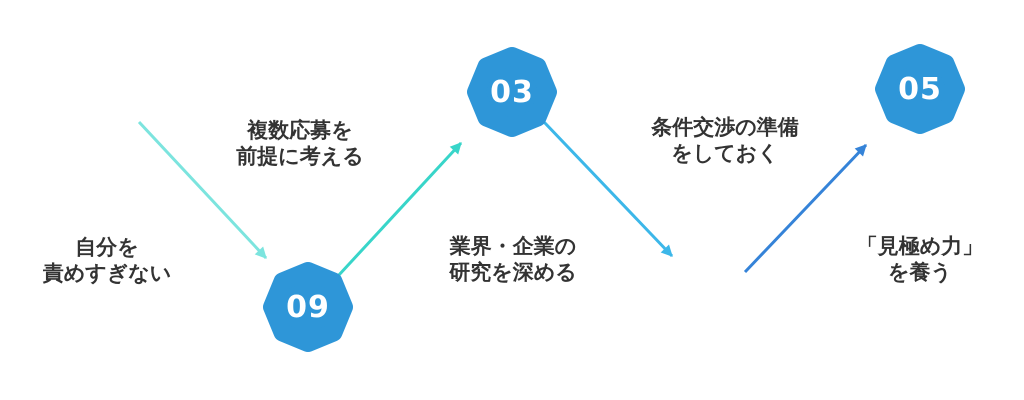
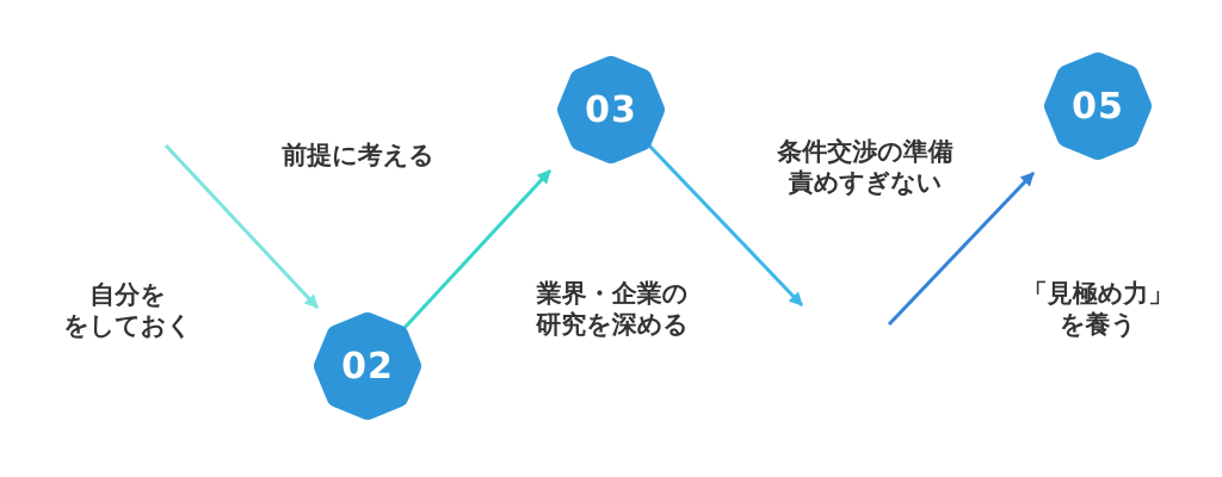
  自分を
- 責めすぎない
+ をしておく
- 09
+ 02
- 複数応募を
  前提に考える
  03
  業界・企業の
  研究を深める
  条件交渉の準備
- をしておく
+ 責めすぎない
  05
  「見極め力」
  を養う
